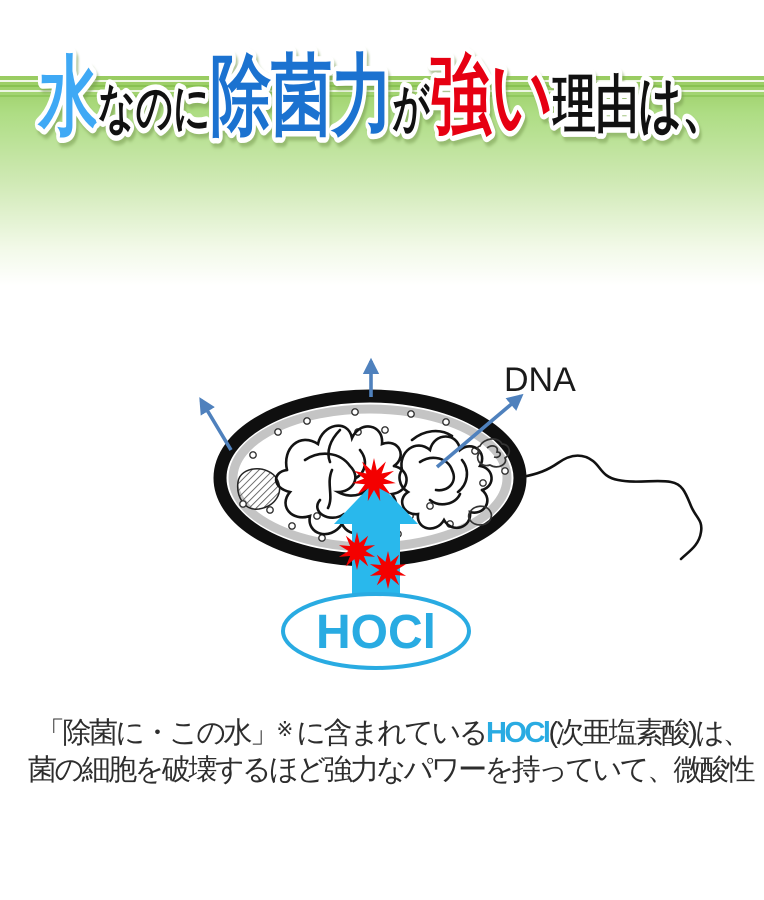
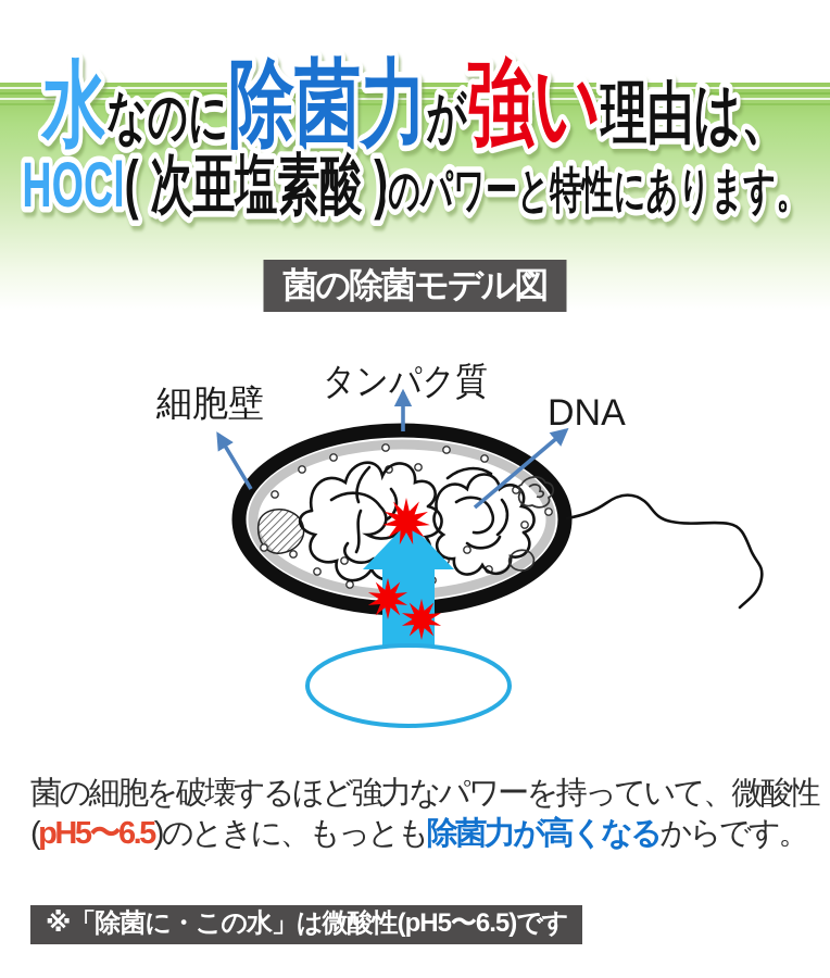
  水なのに除菌力が強い理由は、
+ HOCl( 次亜塩素酸 )のパワーと特性にあります。
+ 菌の除菌モデル図
+ 細胞壁
+ タンパク質
  DNA
- HOCl
- 「除菌に・この水」※ に含まれているHOCl(次亜塩素酸)は、
  菌の細胞を破壊するほど強力なパワーを持っていて、微酸性
+ (pH5〜6.5)のときに、もっとも除菌力が高くなるからです。
+ ※「除菌に・この水」は微酸性(pH5〜6.5)です
